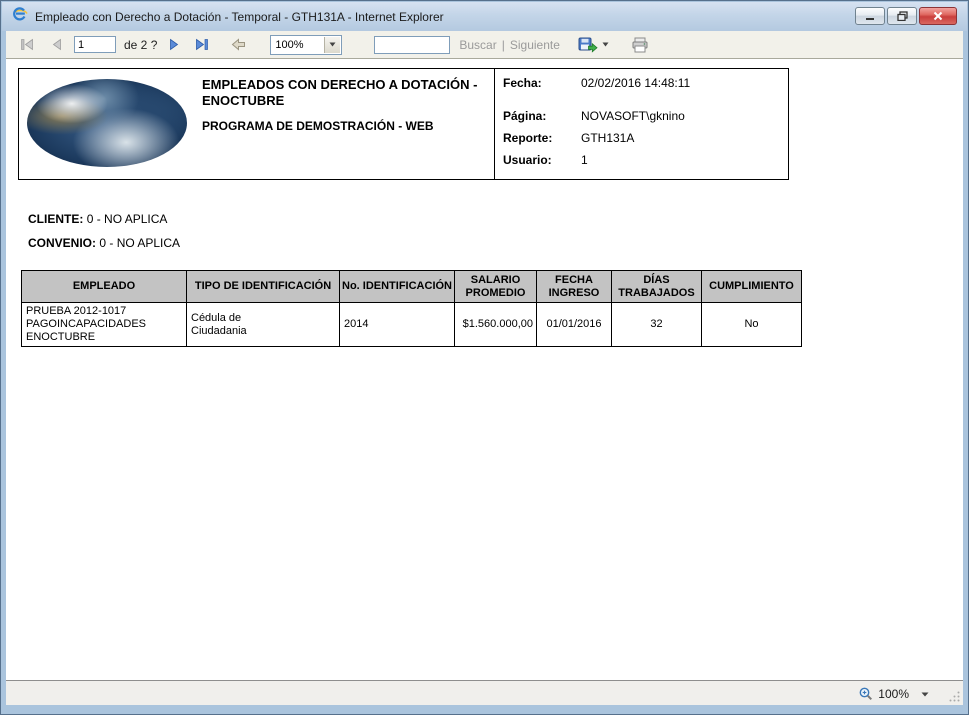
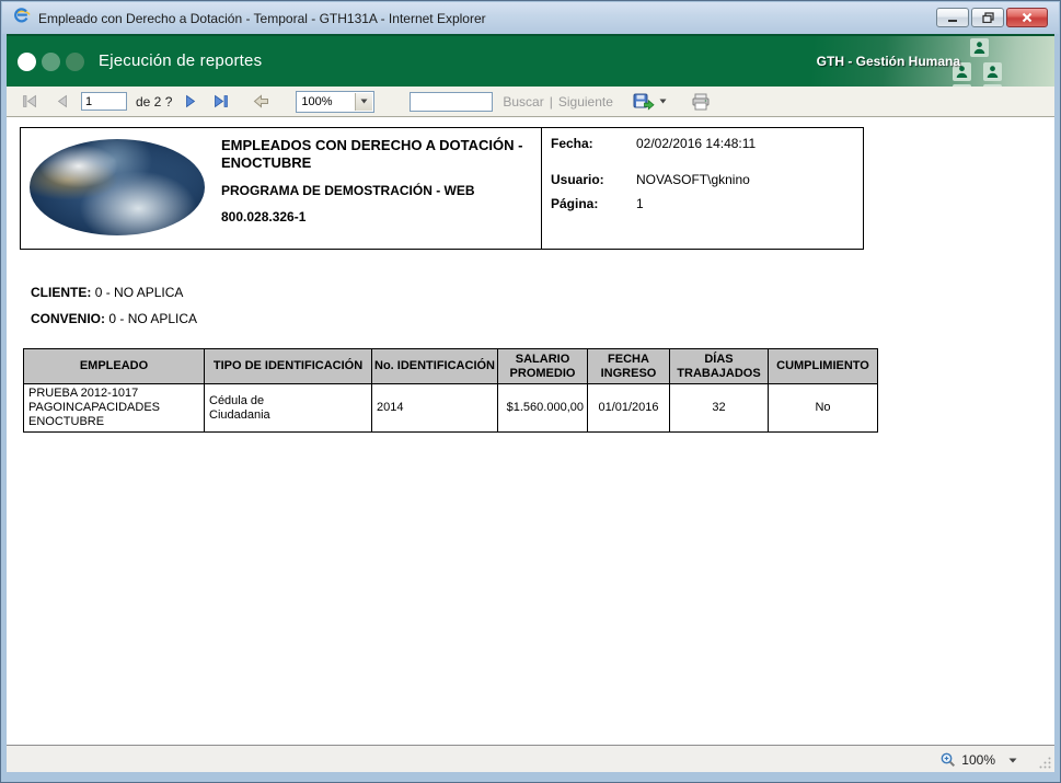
  Empleado con Derecho a Dotación - Temporal - GTH131A - Internet Explorer
+ Ejecución de reportes
+ GTH - Gestión Humana
  1
  de 2 ?
  100%
  Buscar
  |
  Siguiente
  EMPLEADOS CON DERECHO A DOTACIÓN - ENOCTUBRE
  PROGRAMA DE DEMOSTRACIÓN - WEB
+ 800.028.326-1
  Fecha:
  02/02/2016 14:48:11
- Página:
+ Usuario:
  NOVASOFT\gknino
- Reporte:
- GTH131A
- Usuario:
+ Página:
  1
  CLIENTE: 0 - NO APLICA
  CONVENIO: 0 - NO APLICA
  EMPLEADO	TIPO DE IDENTIFICACIÓN	No. IDENTIFICACIÓN	SALARIO PROMEDIO	FECHA INGRESO	DÍAS TRABAJADOS	CUMPLIMIENTO
  PRUEBA 2012-1017 PAGOINCAPACIDADES ENOCTUBRE	Cédula de Ciudadania	2014	$1.560.000,00	01/01/2016	32	No
  100%
